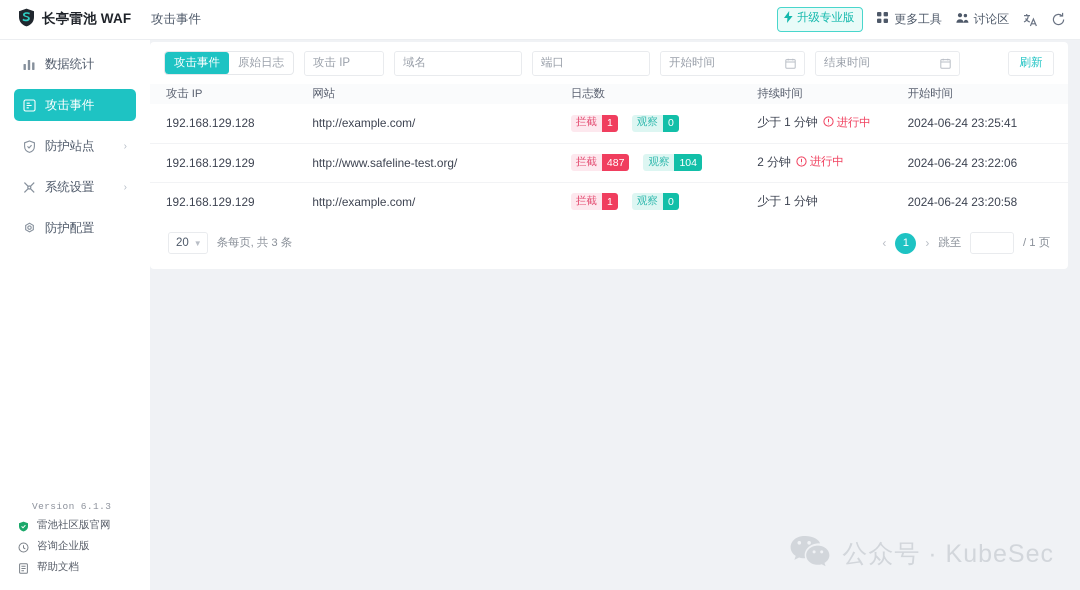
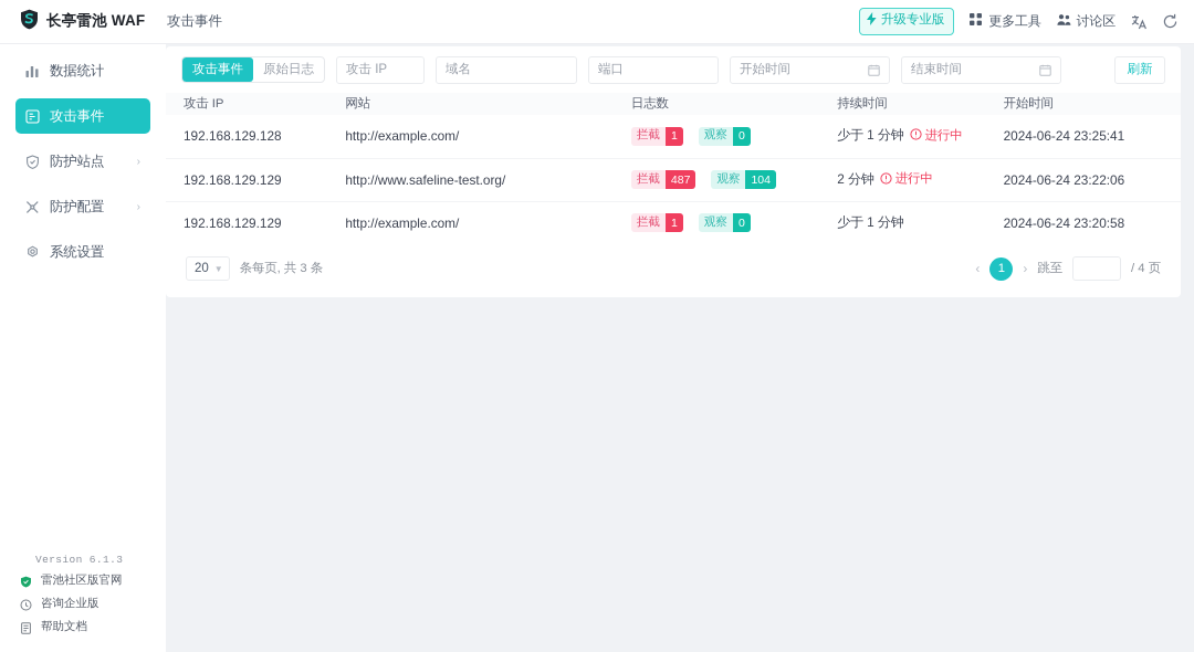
  长亭雷池 WAF
  攻击事件
  升级专业版
  更多工具
  讨论区
  数据统计
  攻击事件
  防护站点
  ›
- 系统设置
+ 防护配置
  ›
- 防护配置
+ 系统设置
  Version 6.1.3
  雷池社区版官网
  咨询企业版
  帮助文档
  攻击事件
  原始日志
  攻击 IP
  域名
  端口
  开始时间
  结束时间
  刷新
  攻击 IP	网站	日志数	持续时间	开始时间
  192.168.129.128	http://example.com/	拦截 1 观察 0	少于 1 分钟 进行中	2024-06-24 23:25:41
  192.168.129.129	http://www.safeline-test.org/	拦截 487 观察 104	2 分钟 进行中	2024-06-24 23:22:06
  192.168.129.129	http://example.com/	拦截 1 观察 0	少于 1 分钟	2024-06-24 23:20:58
  20
  ▼
  条每页, 共 3 条
  ‹
  1
  ›
  跳至
- / 1 页
+ / 4 页
- 公众号 · KubeSec
